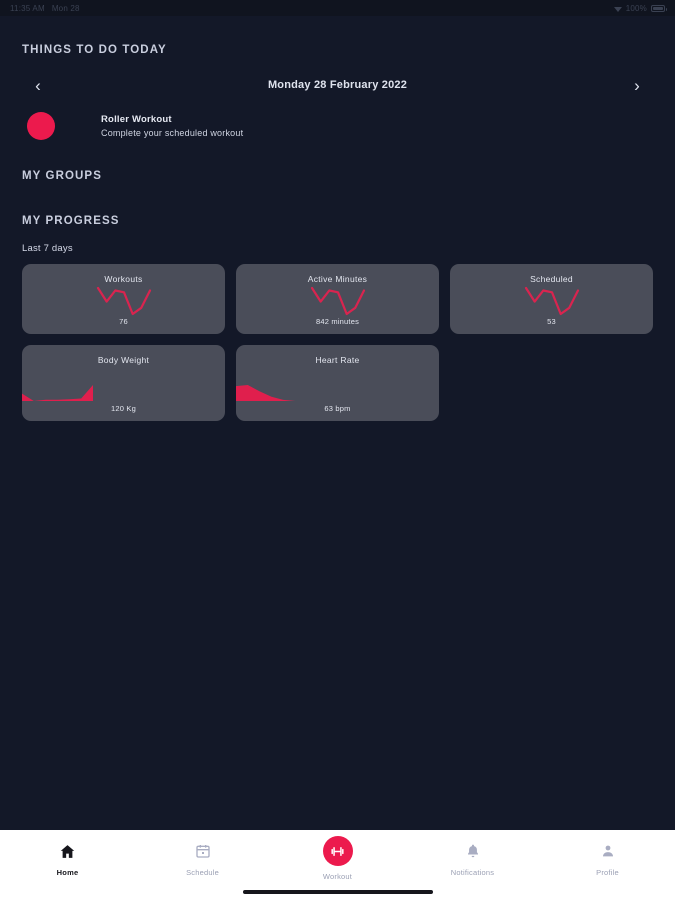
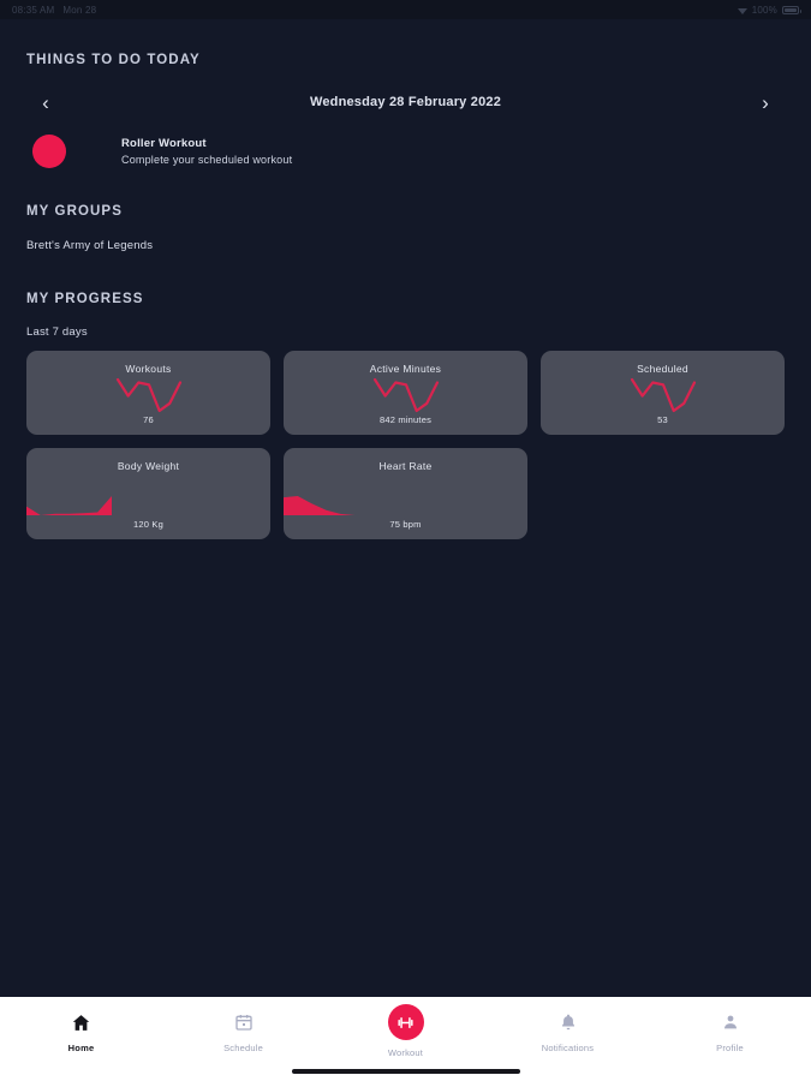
- 11:35 AM
+ 08:35 AM
  Mon 28
  100%
  THINGS TO DO TODAY
  ‹
- Monday 28 February 2022
+ Wednesday 28 February 2022
  ›
  Roller Workout
  Complete your scheduled workout
  MY GROUPS
+ Brett's Army of Legends
  MY PROGRESS
  Last 7 days
  Workouts
  76
  Active Minutes
  842 minutes
  Scheduled
  53
  Body Weight
  120 Kg
  Heart Rate
- 63 bpm
+ 75 bpm
  Home
  Schedule
  Workout
  Notifications
  Profile
